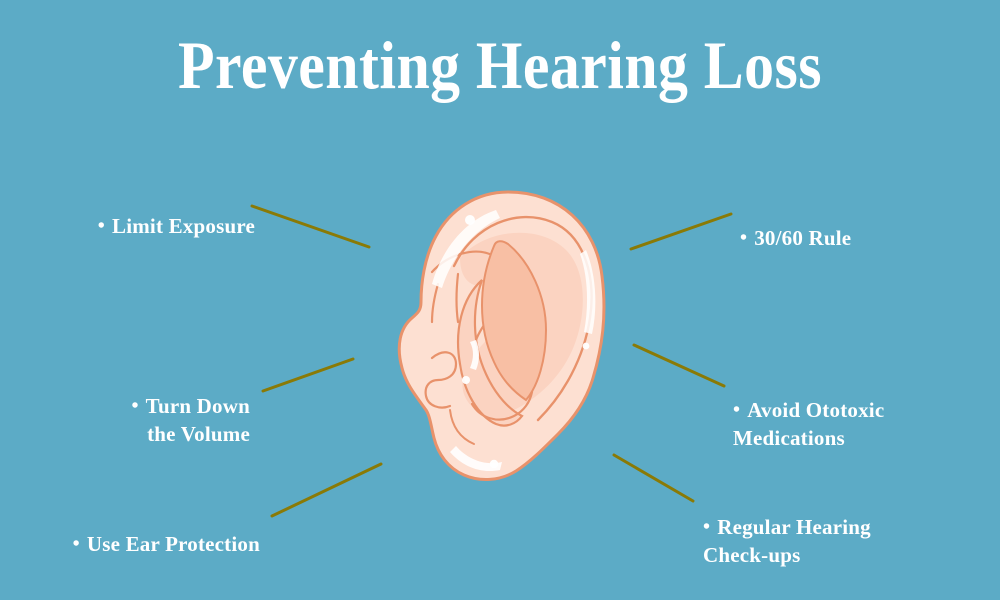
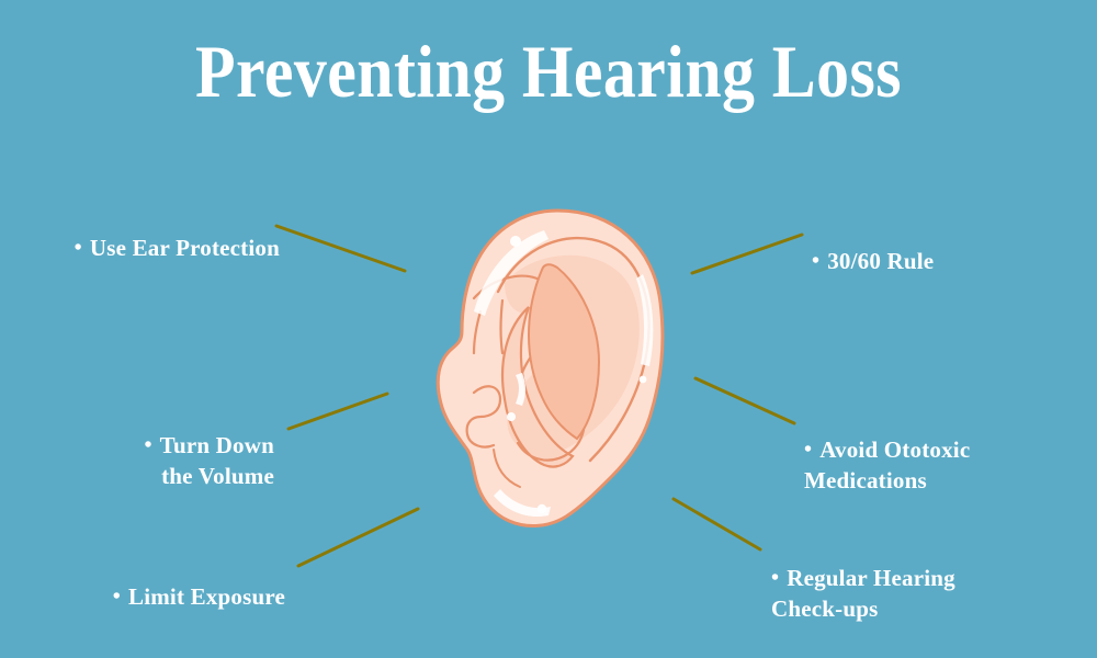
  Preventing Hearing Loss
- • Limit Exposure
+ • Use Ear Protection
  • Turn Down
  the Volume
- • Use Ear Protection
+ • Limit Exposure
  • 30/60 Rule
  • Avoid Ototoxic
  Medications
  • Regular Hearing
  Check-ups
